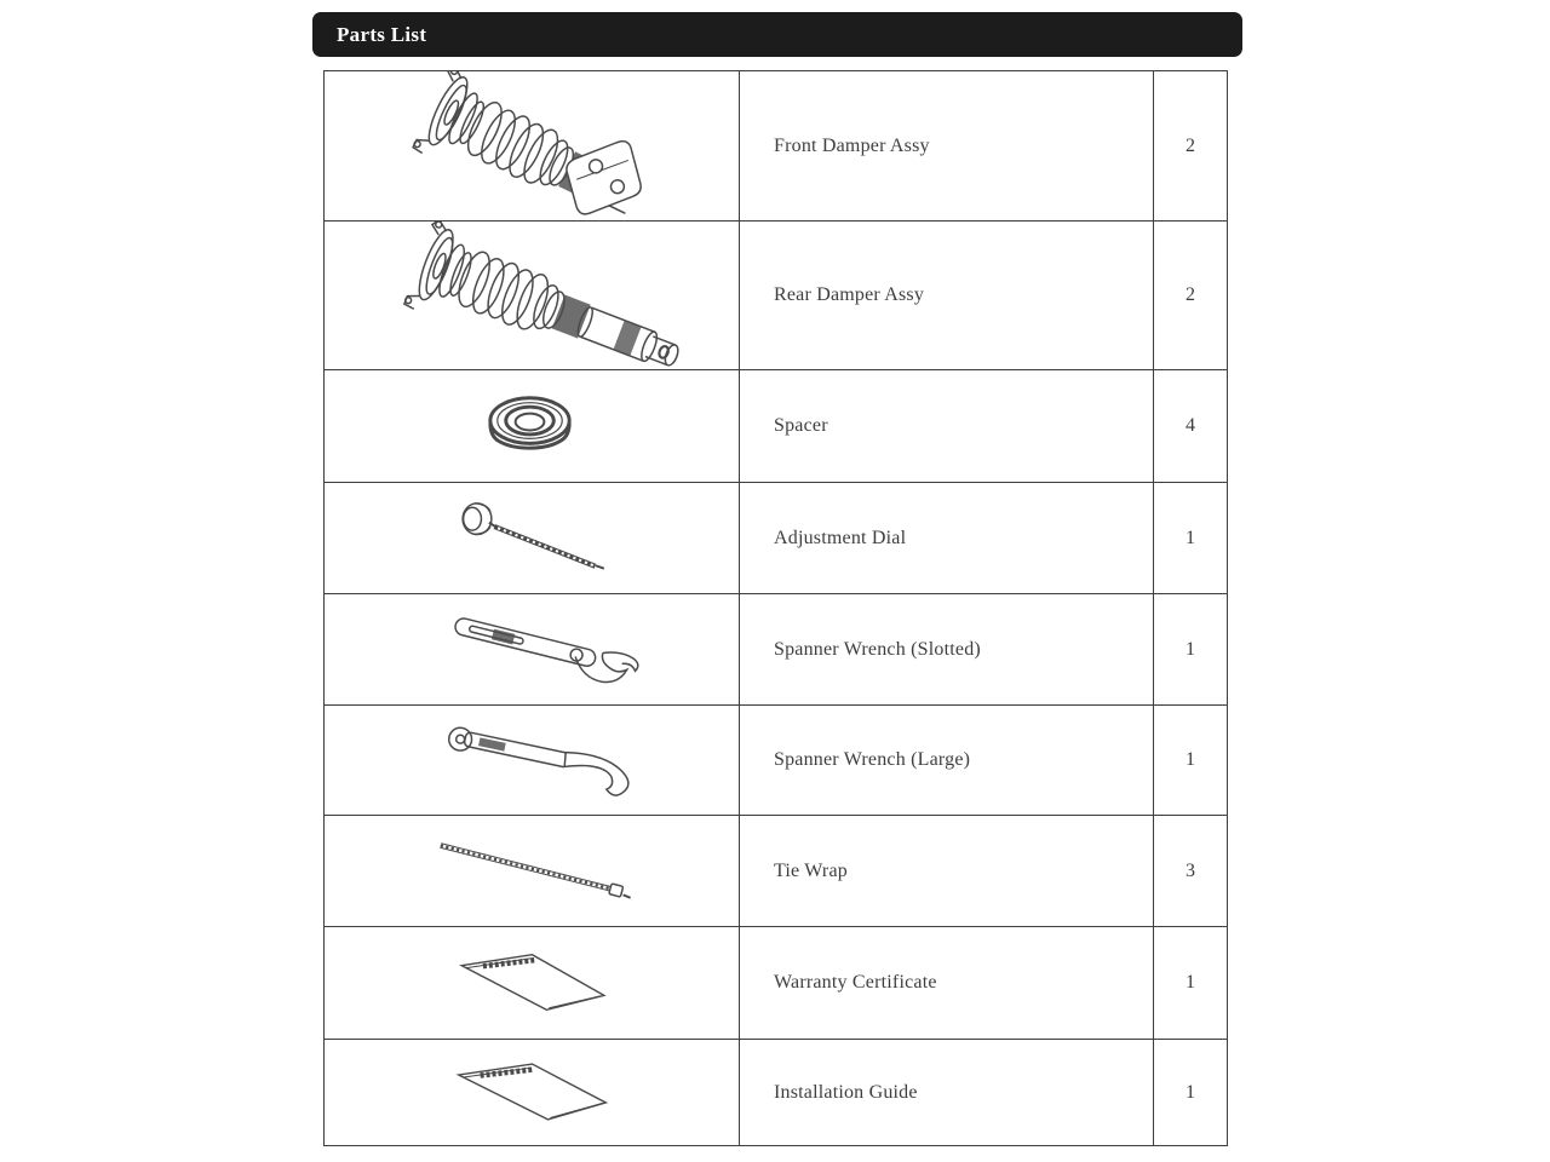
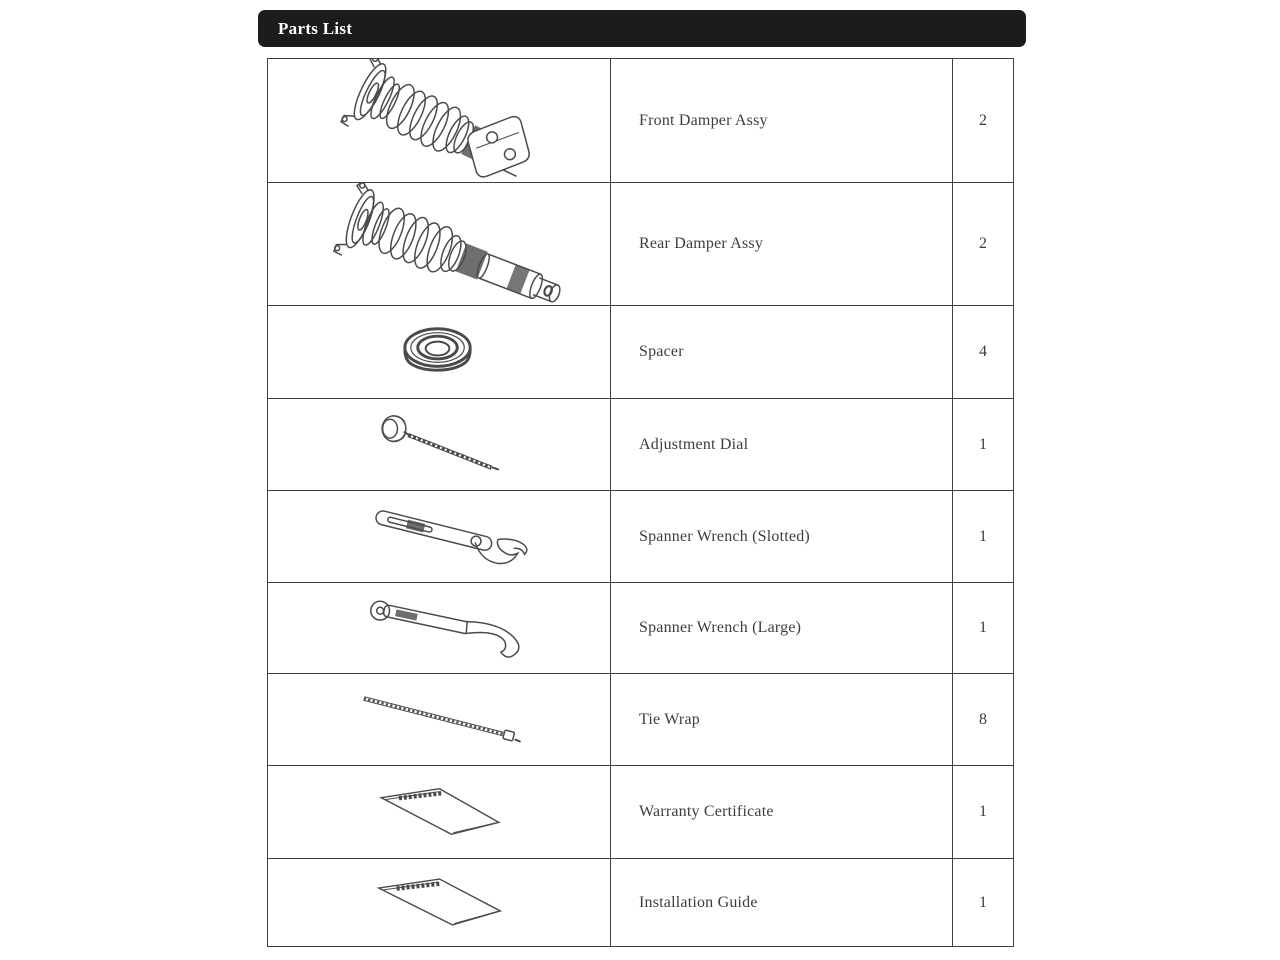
  Parts List
  Front Damper Assy
  2
  Rear Damper Assy
  2
  Spacer
  4
  Adjustment Dial
  1
  Spanner Wrench (Slotted)
  1
  Spanner Wrench (Large)
  1
  Tie Wrap
- 3
+ 8
  Warranty Certificate
  1
  Installation Guide
  1
